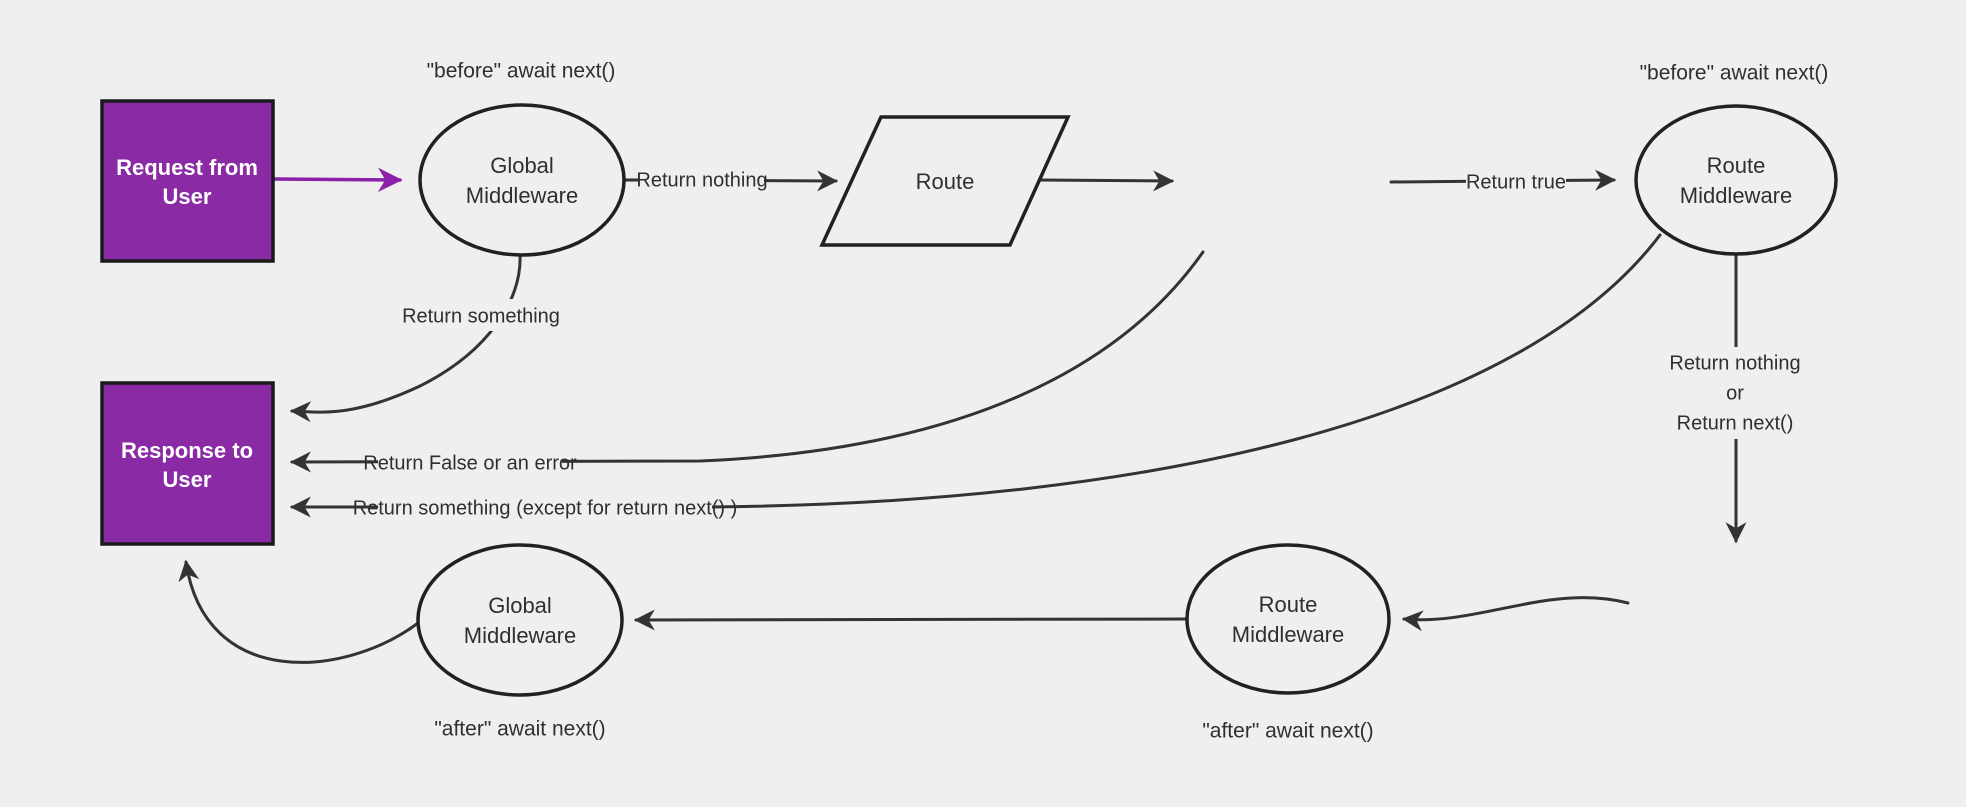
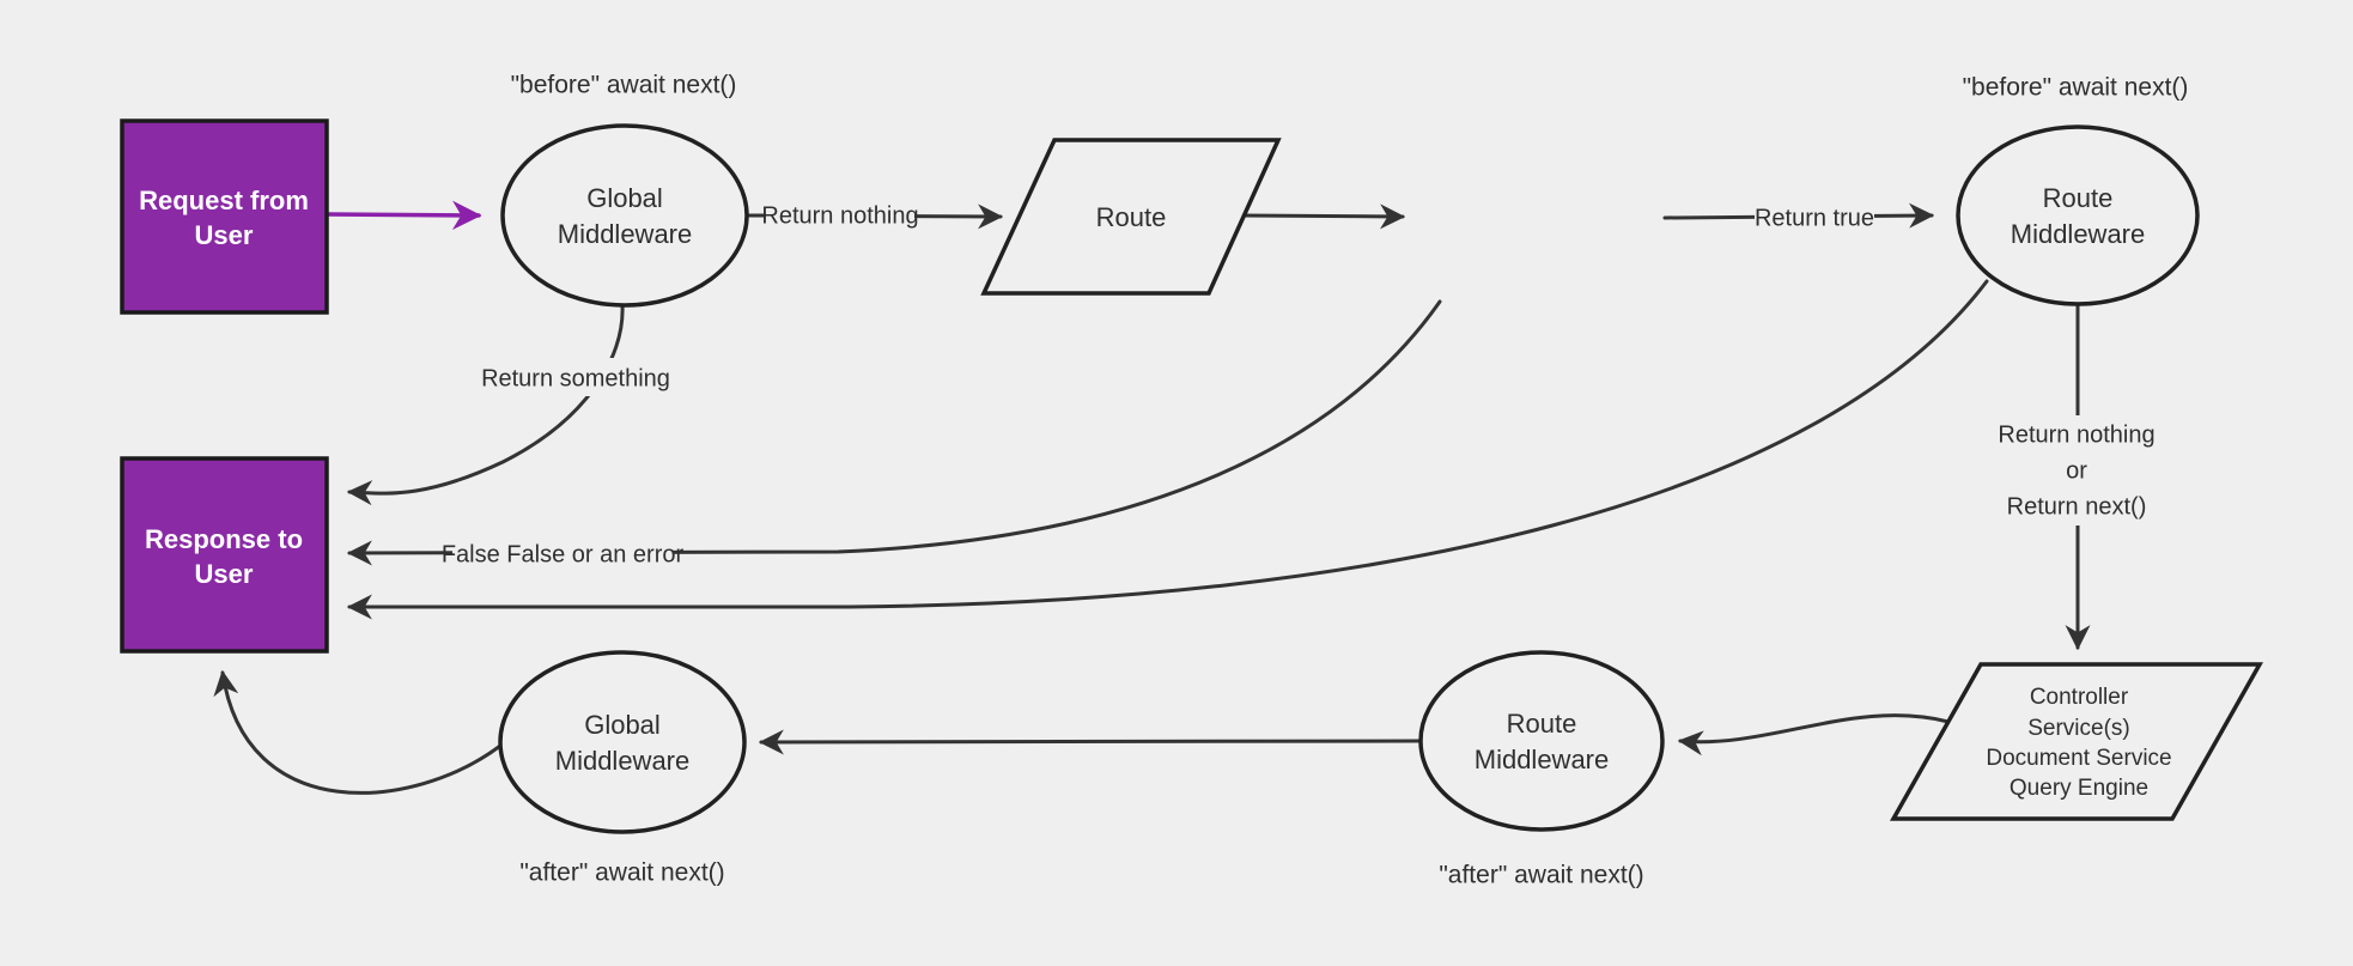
  Return nothing
  Return true
  Return nothing
  or
  Return next()
  Return something
- Return False or an error
+ False False or an error
- Return something (except for return next() )
  Request from
  User
  Global
  Middleware
  Route
  Route
  Middleware
+ Controller
+ Service(s)
+ Document Service
+ Query Engine
  Route
  Middleware
  Global
  Middleware
  Response to
  User
  "before" await next()
  "before" await next()
  "after" await next()
  "after" await next()
